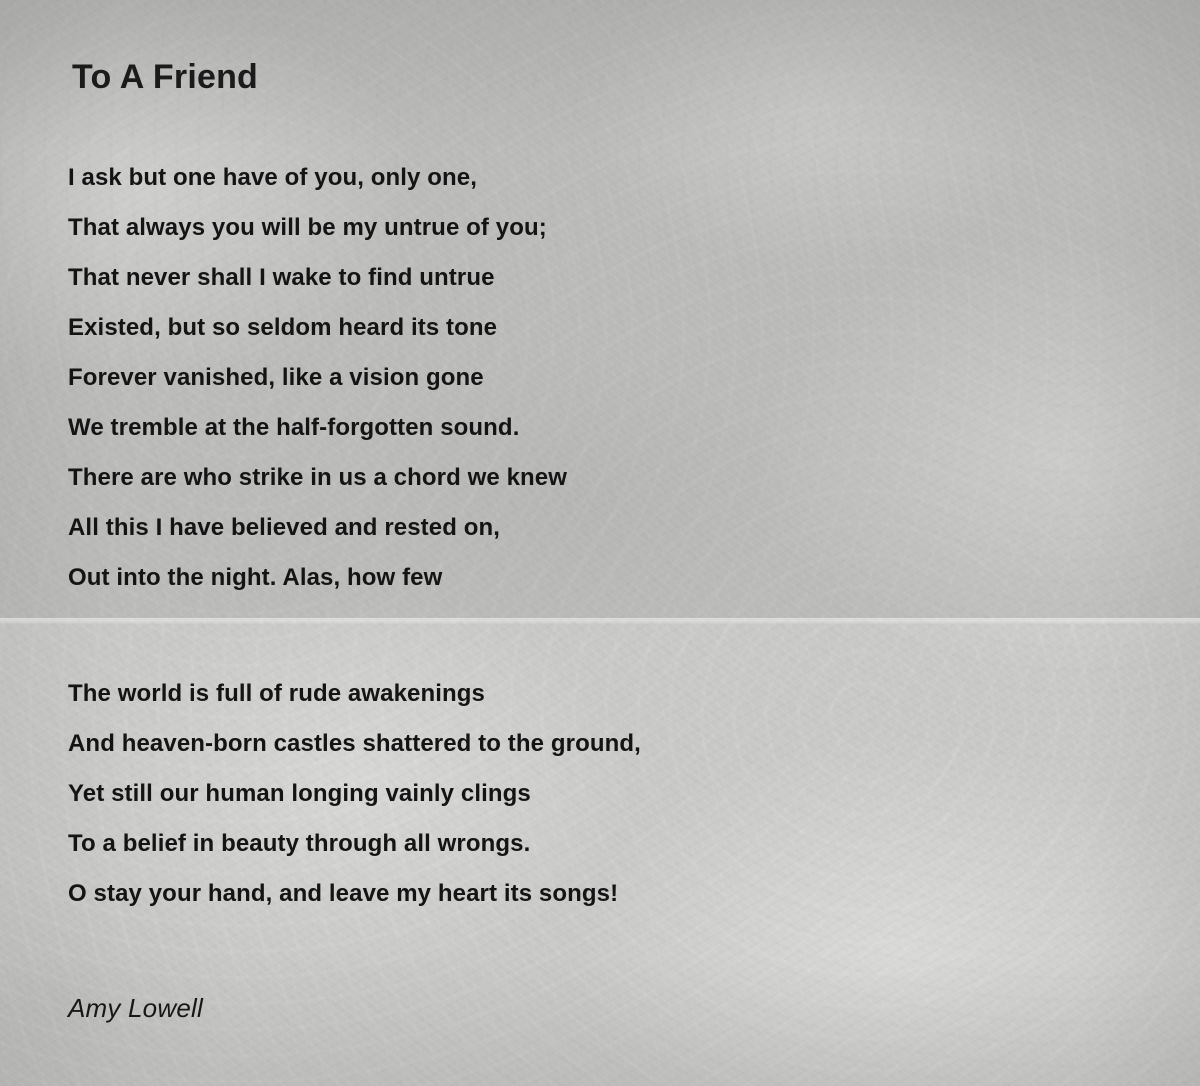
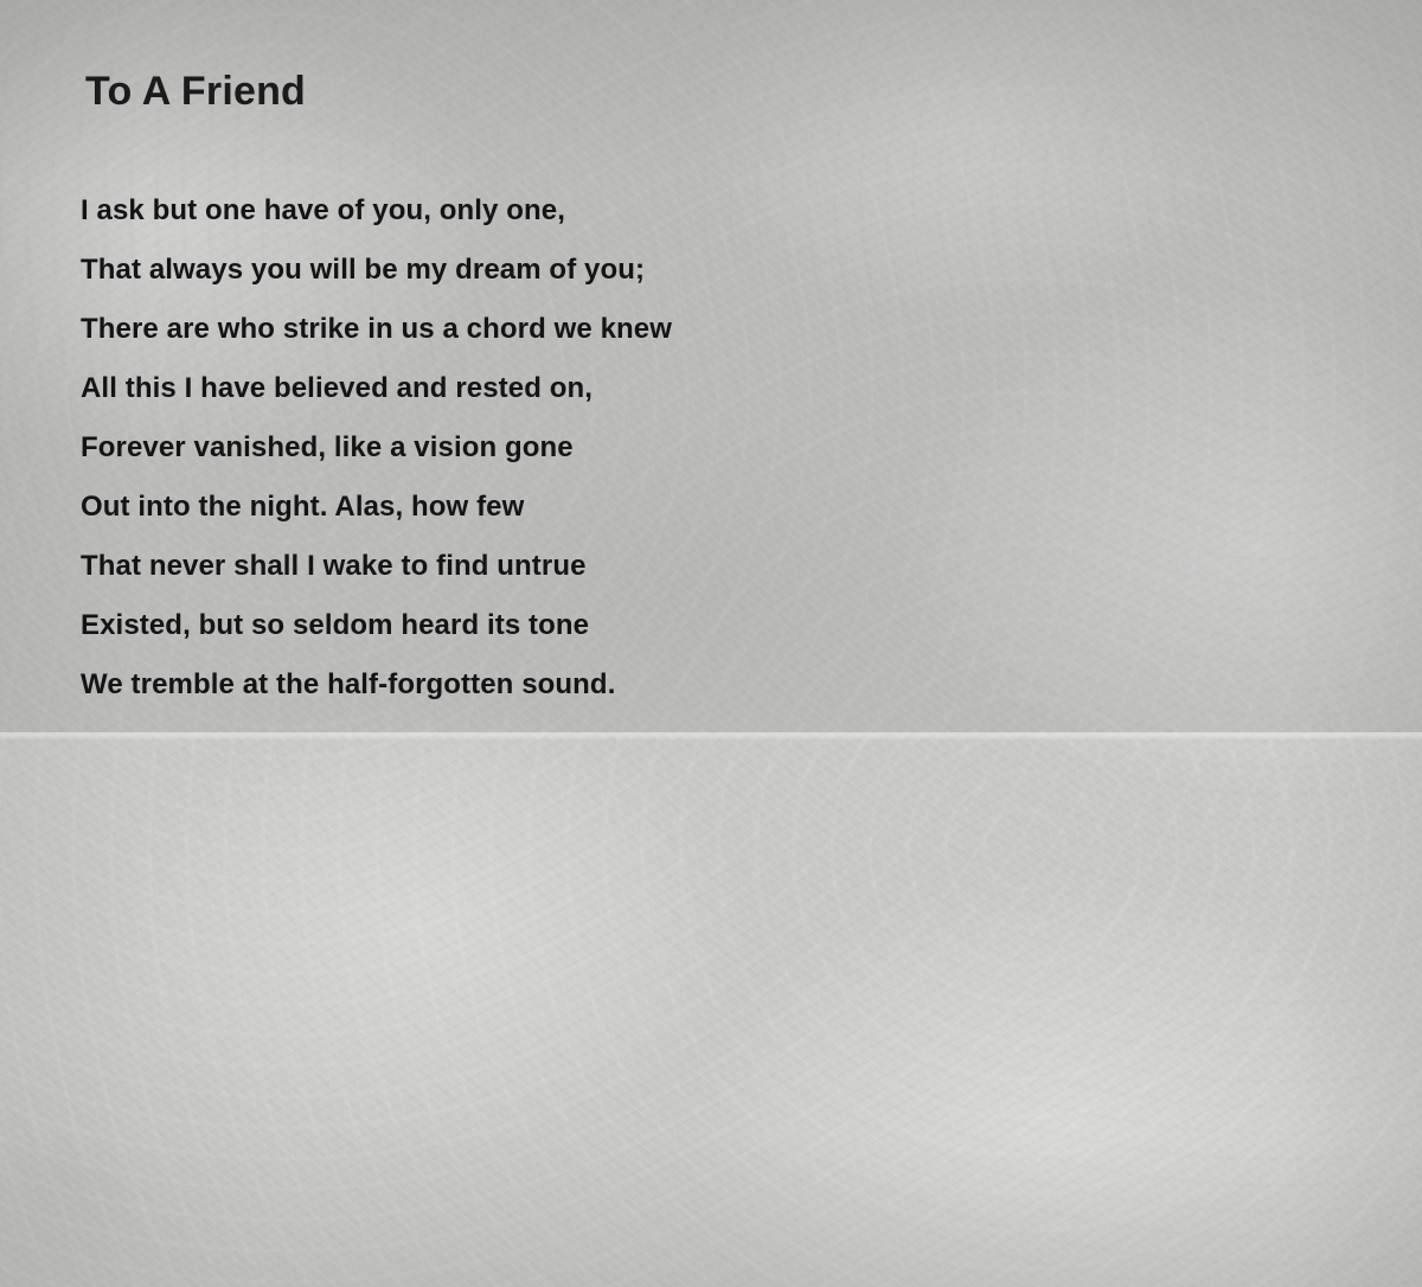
  To A Friend
  I ask but one have of you, only one,
- That always you will be my untrue of you;
+ That always you will be my dream of you;
- That never shall I wake to find untrue
+ There are who strike in us a chord we knew
- Existed, but so seldom heard its tone
+ All this I have believed and rested on,
  Forever vanished, like a vision gone
- We tremble at the half-forgotten sound.
+ Out into the night. Alas, how few
- There are who strike in us a chord we knew
+ That never shall I wake to find untrue
- All this I have believed and rested on,
+ Existed, but so seldom heard its tone
- Out into the night. Alas, how few
+ We tremble at the half-forgotten sound.
- The world is full of rude awakenings
- And heaven-born castles shattered to the ground,
- Yet still our human longing vainly clings
- To a belief in beauty through all wrongs.
- O stay your hand, and leave my heart its songs!
- Amy Lowell
